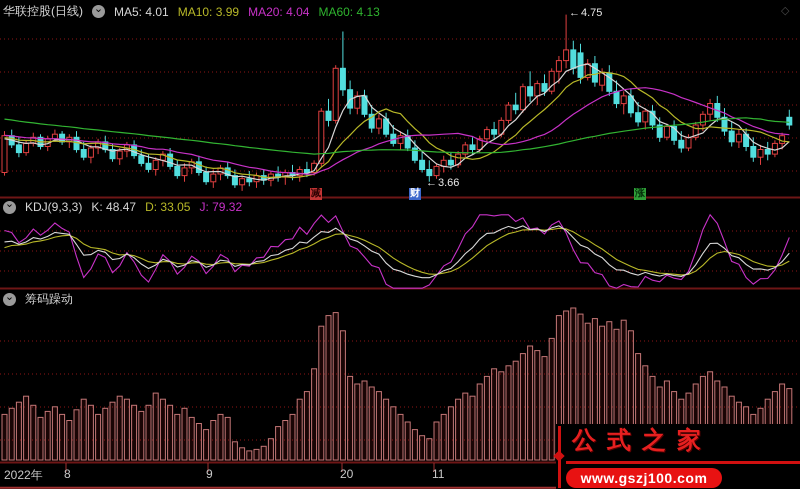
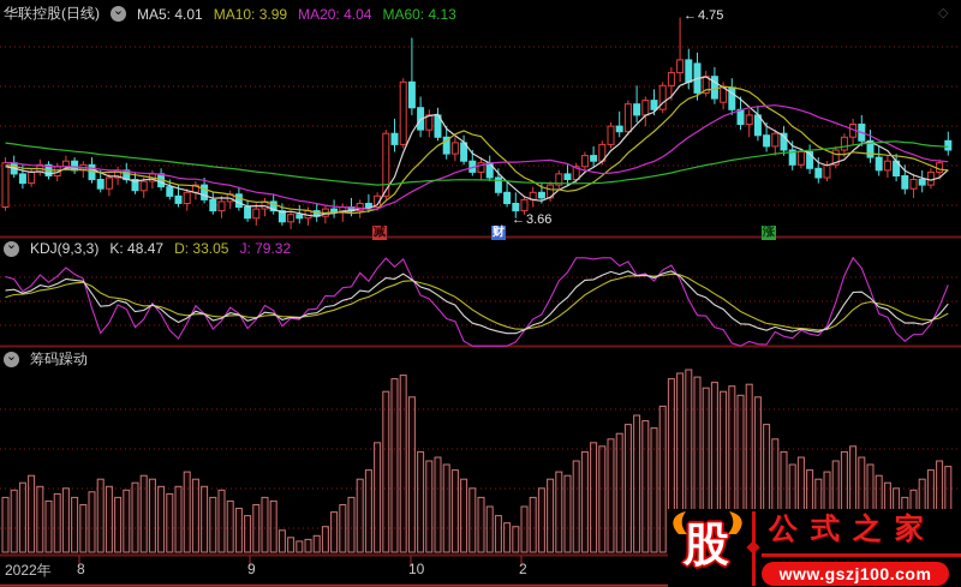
  华联控股(日线)
  ⌄
  MA5: 4.01
  MA10: 3.99
  MA20: 4.04
  MA60: 4.13
  ◇
  ←
  4.75
  ←
  3.66
  减
  财
  涨
  ⌄
  KDJ(9,3,3)
  K: 48.47
  D: 33.05
  J: 79.32
  ⌄
  筹码躁动
  2022年
  8
  9
- 20
+ 10
- 11
+ 2
+ 股
  公式之家
  www.gszj100.com
